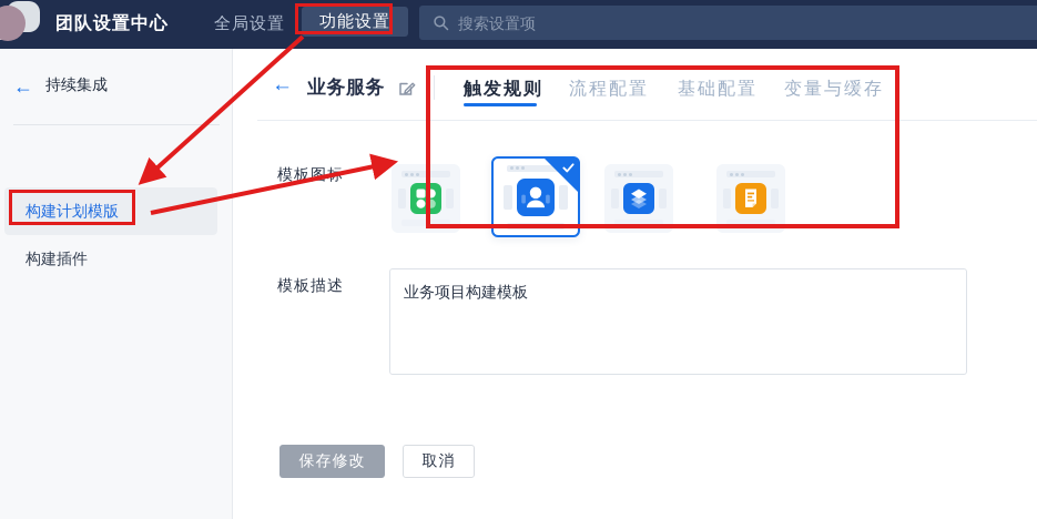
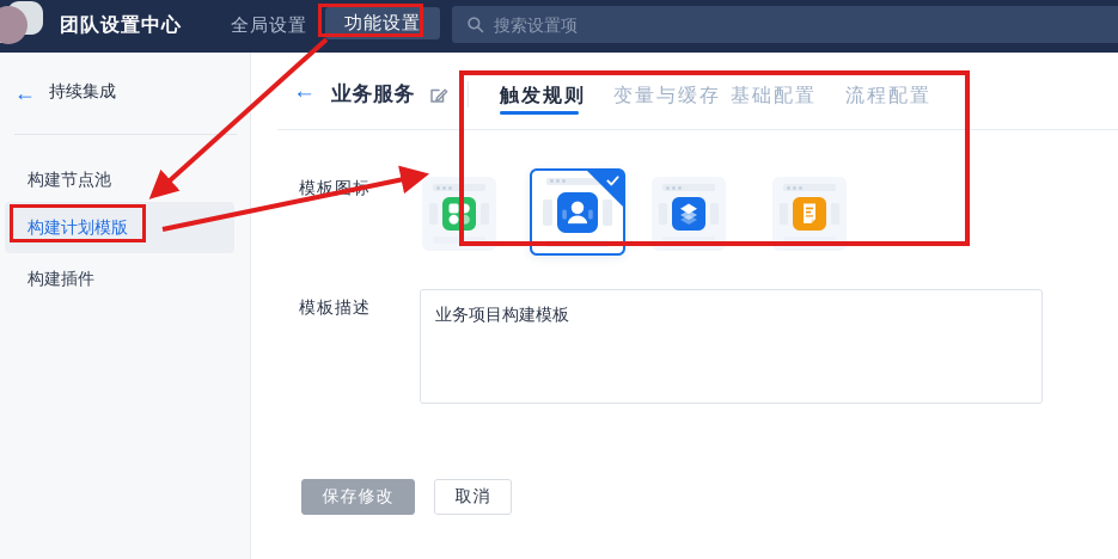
  团队设置中心
  全局设置
  功能设置
  搜索设置项
  ←
  持续集成
+ 构建节点池
  构建计划模版
  构建插件
  ←
  业务服务
  触发规则
- 流程配置
+ 变量与缓存
  基础配置
- 变量与缓存
+ 流程配置
  模板图
  模板描述
  业务项目构建模板
  保存修改
  取消
